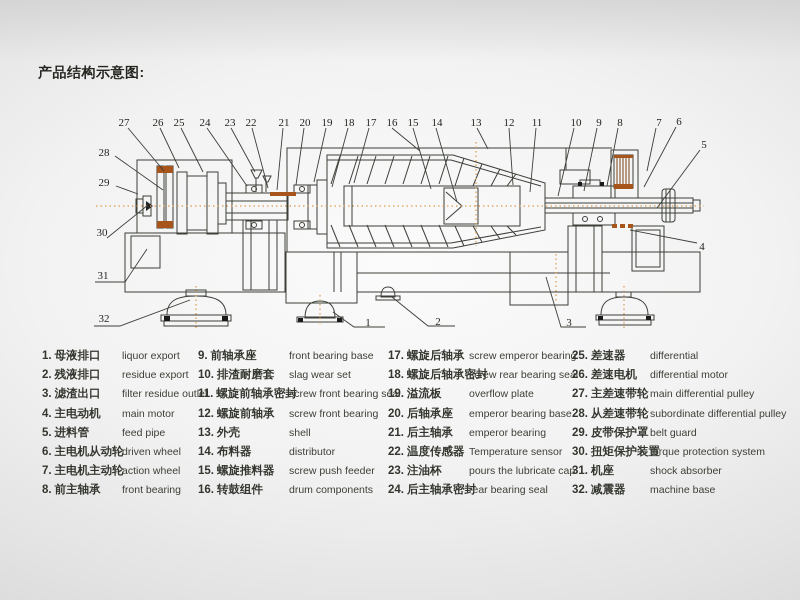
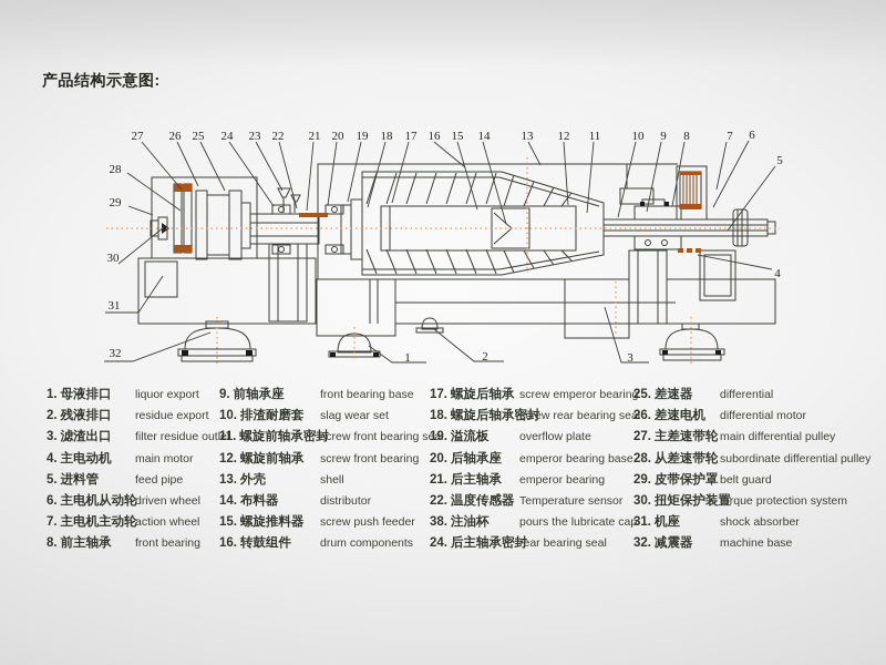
  产品结构示意图:
  1
  2
  3
  4
  5
  6
  7
  8
  9
  10
  11
  12
  13
  14
  15
  16
  17
  18
  19
  20
  21
  22
  23
  24
  25
  26
  27
  28
  29
  30
  31
  32
  1. 母液排口
  liquor export
  2. 残液排口
  residue export
  3. 滤渣出口
  filter residue outlet
  4. 主电动机
  main motor
  5. 进料管
  feed pipe
  6. 主电机从动轮
  driven wheel
  7. 主电机主动轮
  action wheel
  8. 前主轴承
  front bearing
  9. 前轴承座
  front bearing base
  10. 排渣耐磨套
  slag wear set
  11. 螺旋前轴承密封
  screw front bearing seal
  12. 螺旋前轴承
  screw front bearing
  13. 外壳
  shell
  14. 布料器
  distributor
  15. 螺旋推料器
  screw push feeder
  16. 转鼓组件
  drum components
  17. 螺旋后轴承
  screw emperor bearing
  18. 螺旋后轴承密封
  screw rear bearing seal
  19. 溢流板
  overflow plate
  20. 后轴承座
  emperor bearing base
  21. 后主轴承
  emperor bearing
  22. 温度传感器
  Temperature sensor
- 23. 注油杯
+ 38. 注油杯
  pours the lubricate cap
  24. 后主轴承密封
  rear bearing seal
  25. 差速器
  differential
  26. 差速电机
  differential motor
  27. 主差速带轮
  main differential pulley
  28. 从差速带轮
  subordinate differential pulley
  29. 皮带保护罩
  belt guard
  30. 扭矩保护装置
  torque protection system
  31. 机座
  shock absorber
  32. 减震器
  machine base
